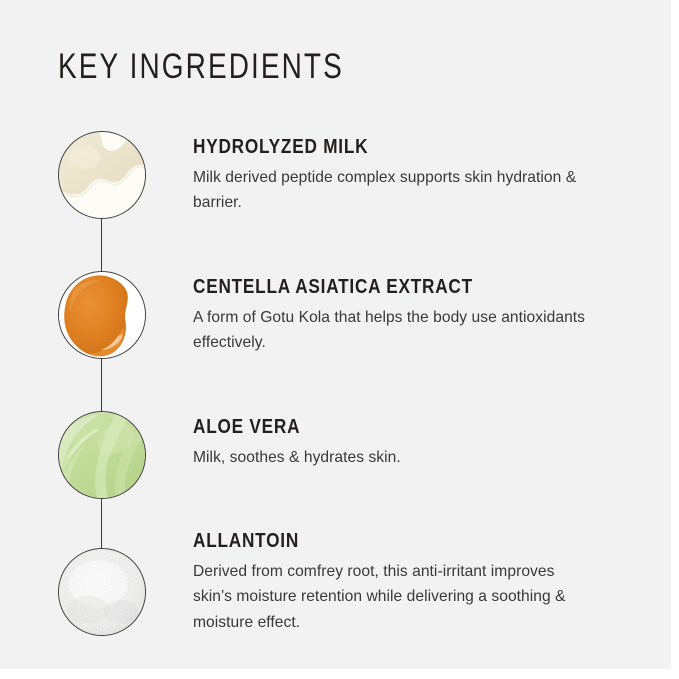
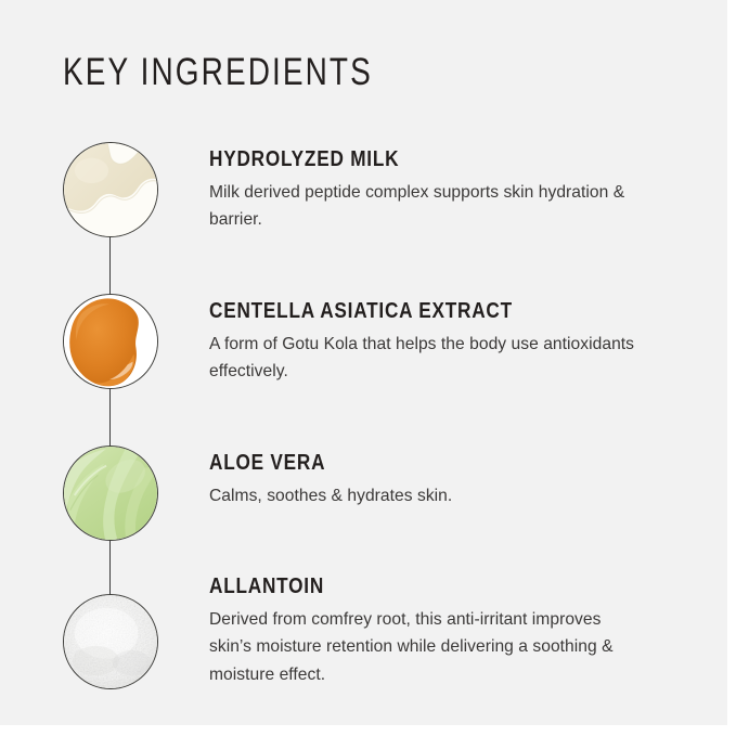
  KEY INGREDIENTS
  HYDROLYZED MILK
  Milk derived peptide complex supports skin hydration & barrier.
  CENTELLA ASIATICA EXTRACT
  A form of Gotu Kola that helps the body use antioxidants effectively.
  ALOE VERA
- Milk, soothes & hydrates skin.
+ Calms, soothes & hydrates skin.
  ALLANTOIN
  Derived from comfrey root, this anti-irritant improves skin’s moisture retention while delivering a soothing & moisture effect.
